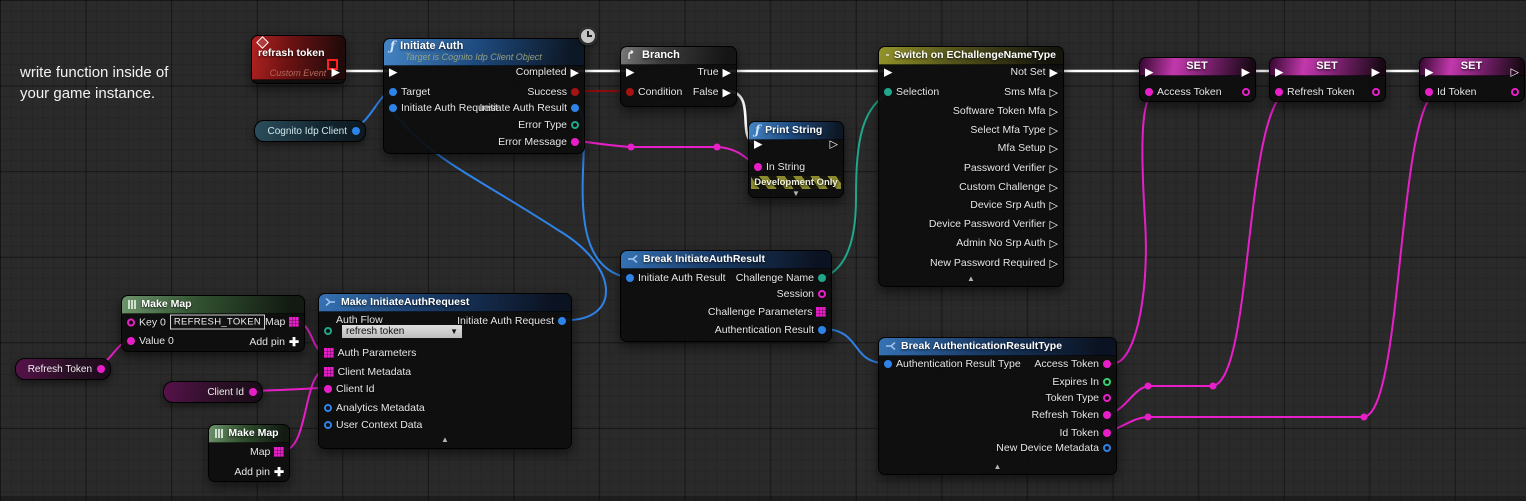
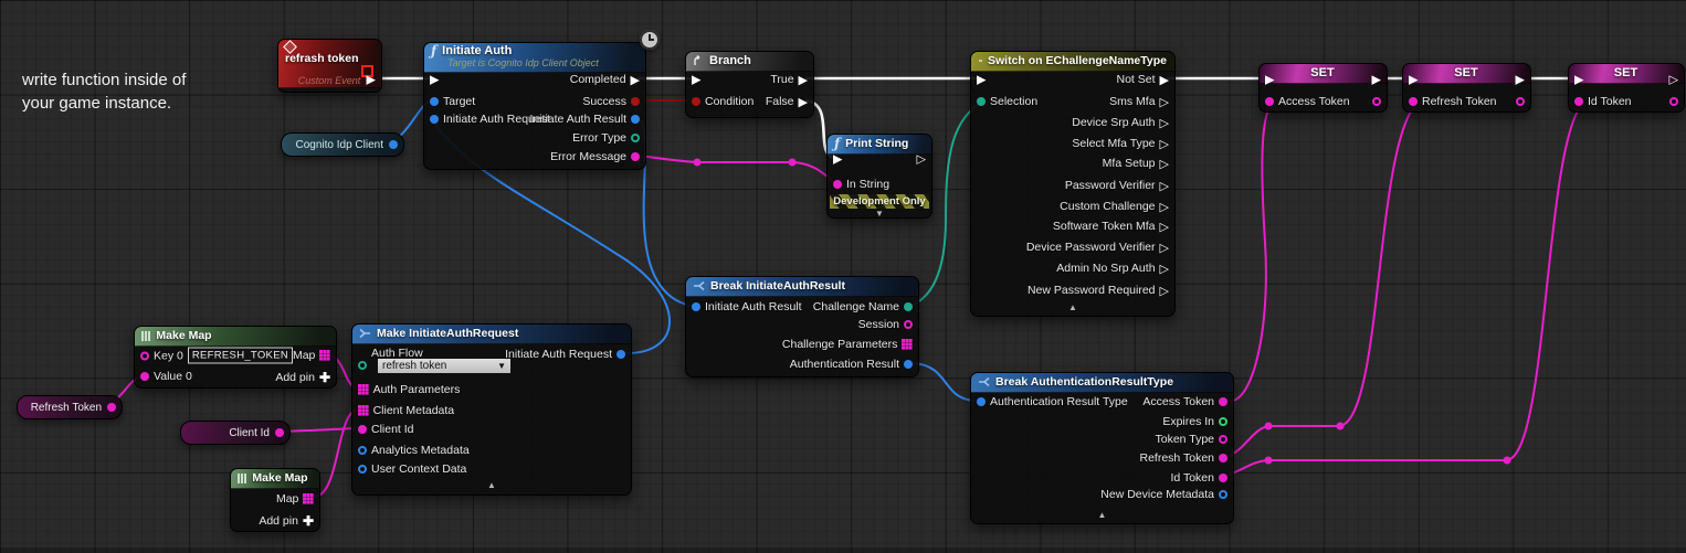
  write function inside of
  your game instance.
  refrash token
  Custom Event
  ▶
  Cognito Idp Client
  ƒ
  Initiate Auth
  Target is Cognito Idp Client Object
  ▶
  Target
  Initiate Auth Request
  Completed
  ▶
  Success
  Initiate Auth Result
  Error Type
  Error Message
  Branch
  ▶
  Condition
  True
  ▶
  False
  ▶
  ƒ
  Print String
  ▶
  ▷
  In String
  Development Only
  ▼
  Switch on EChallengeNameType
  ▶
  Selection
  Not Set
  ▶
  Sms Mfa
  ▷
- Software Token Mfa
+ Device Srp Auth
  ▷
  Select Mfa Type
  ▷
  Mfa Setup
  ▷
  Password Verifier
  ▷
  Custom Challenge
  ▷
- Device Srp Auth
+ Software Token Mfa
  ▷
  Device Password Verifier
  ▷
  Admin No Srp Auth
  ▷
  New Password Required
  ▷
  ▲
  SET
  ▶
  ▶
  Access Token
  SET
  ▶
  ▶
  Refresh Token
  SET
  ▶
  ▷
  Id Token
  Break InitiateAuthResult
  Initiate Auth Result
  Challenge Name
  Session
  Challenge Parameters
  Authentication Result
  Break AuthenticationResultType
  Authentication Result Type
  Access Token
  Expires In
  Token Type
  Refresh Token
  Id Token
  New Device Metadata
  ▲
  Make Map
  Key 0
  REFRESH_TOKEN
  Map
  Value 0
  Add pin
  ✚
  Refresh Token
  Client Id
  Make Map
  Map
  Add pin
  ✚
  Make InitiateAuthRequest
  Auth Flow
  refresh token
  ▼
  Initiate Auth Request
  Auth Parameters
  Client Metadata
  Client Id
  Analytics Metadata
  User Context Data
  ▲
